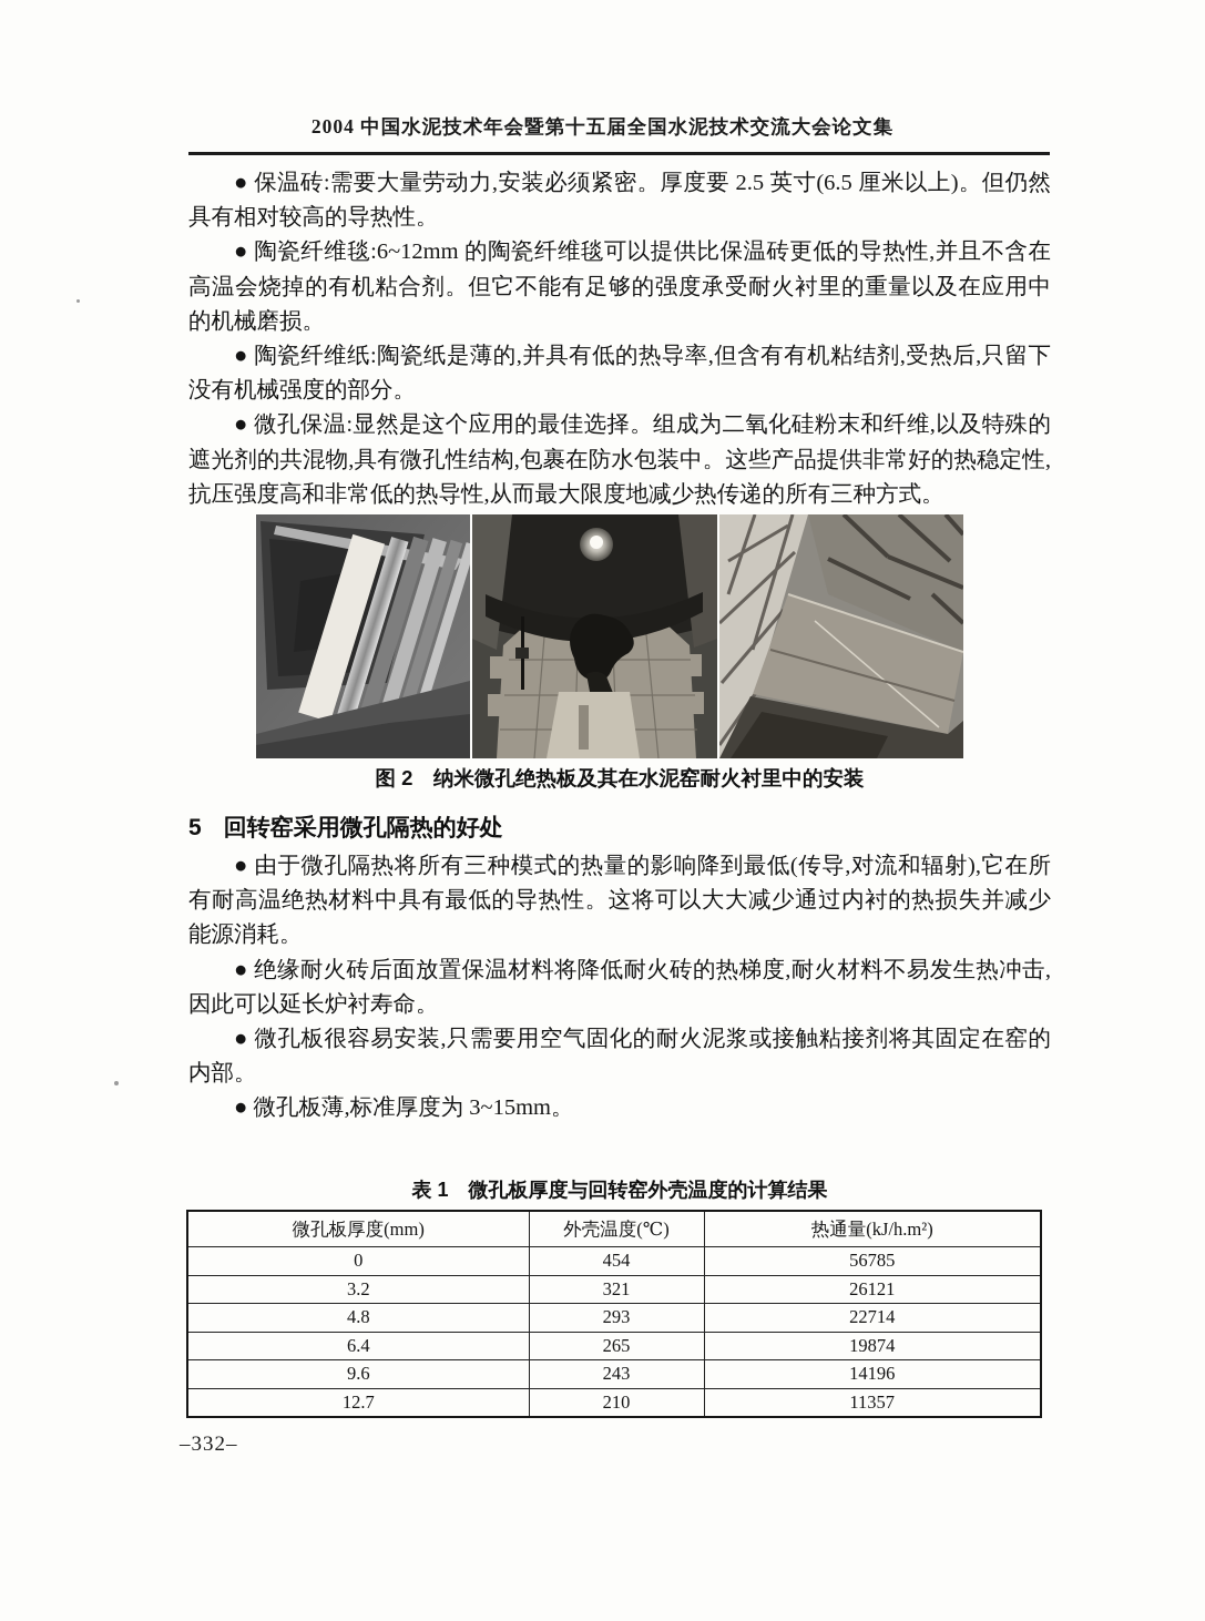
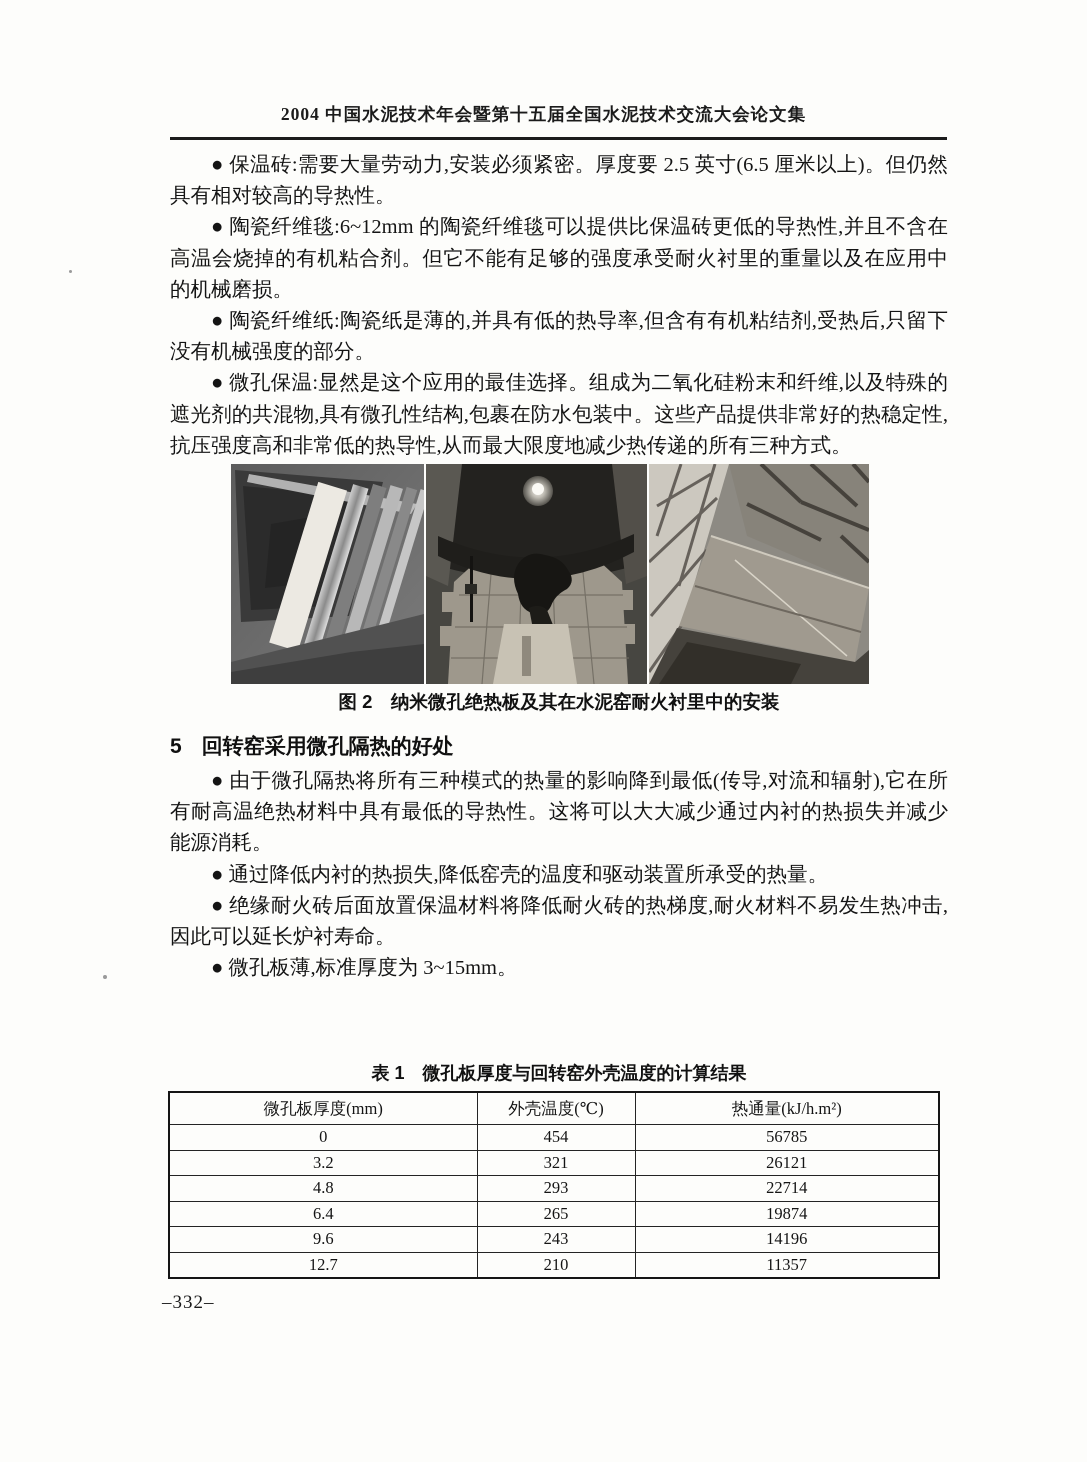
  2004 中国水泥技术年会暨第十五届全国水泥技术交流大会论文集
  ● 保温砖:需要大量劳动力,安装必须紧密。厚度要 2.5 英寸(6.5 厘米以上)。但仍然具有相对较高的导热性。
  ● 陶瓷纤维毯:6~12mm 的陶瓷纤维毯可以提供比保温砖更低的导热性,并且不含在高温会烧掉的有机粘合剂。但它不能有足够的强度承受耐火衬里的重量以及在应用中的机械磨损。
  ● 陶瓷纤维纸:陶瓷纸是薄的,并具有低的热导率,但含有有机粘结剂,受热后,只留下没有机械强度的部分。
  ● 微孔保温:显然是这个应用的最佳选择。组成为二氧化硅粉末和纤维,以及特殊的遮光剂的共混物,具有微孔性结构,包裹在防水包装中。这些产品提供非常好的热稳定性,抗压强度高和非常低的热导性,从而最大限度地减少热传递的所有三种方式。
  图 2 纳米微孔绝热板及其在水泥窑耐火衬里中的安装
  5
  回转窑采用微孔隔热的好处
  ● 由于微孔隔热将所有三种模式的热量的影响降到最低(传导,对流和辐射),它在所有耐高温绝热材料中具有最低的导热性。这将可以大大减少通过内衬的热损失并减少能源消耗。
+ ● 通过降低内衬的热损失,降低窑壳的温度和驱动装置所承受的热量。
  ● 绝缘耐火砖后面放置保温材料将降低耐火砖的热梯度,耐火材料不易发生热冲击,因此可以延长炉衬寿命。
- ● 微孔板很容易安装,只需要用空气固化的耐火泥浆或接触粘接剂将其固定在窑的内部。
  ● 微孔板薄,标准厚度为 3~15mm。
  表 1 微孔板厚度与回转窑外壳温度的计算结果
  微孔板厚度(mm)	外壳温度(℃)	热通量(kJ/h.m²)
  0	454	56785
  3.2	321	26121
  4.8	293	22714
  6.4	265	19874
  9.6	243	14196
  12.7	210	11357
  –332–
